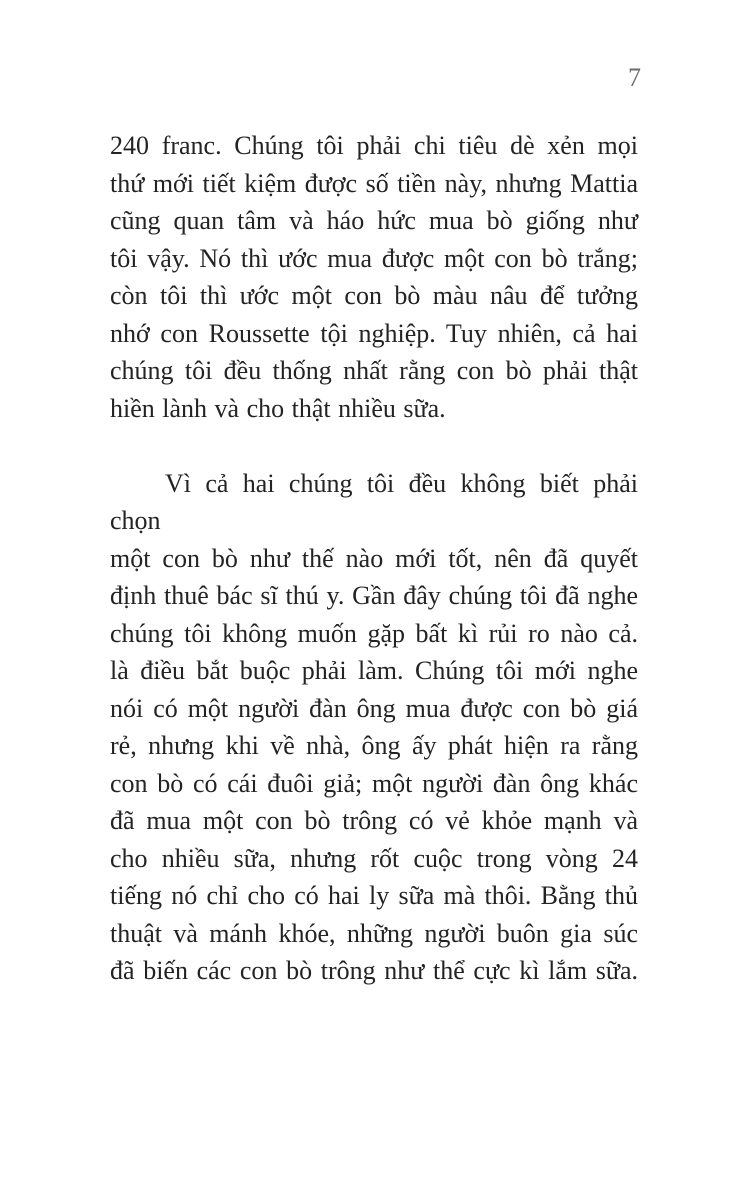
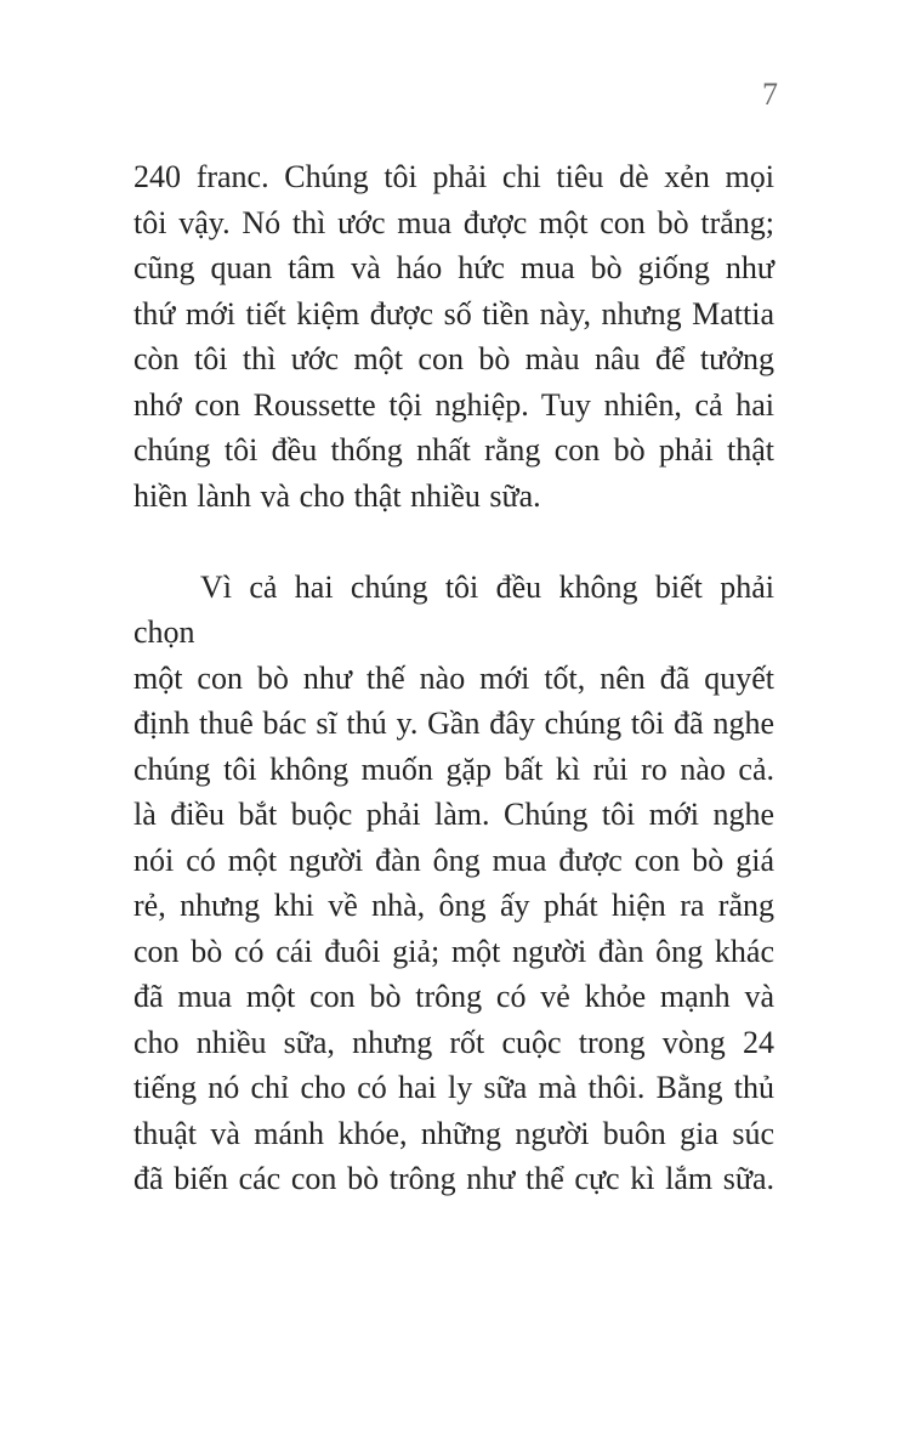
  7
  240 franc. Chúng tôi phải chi tiêu dè xẻn mọi
- thứ mới tiết kiệm được số tiền này, nhưng Mattia
+ tôi vậy. Nó thì ước mua được một con bò trắng;
  cũng quan tâm và háo hức mua bò giống như
- tôi vậy. Nó thì ước mua được một con bò trắng;
+ thứ mới tiết kiệm được số tiền này, nhưng Mattia
  còn tôi thì ước một con bò màu nâu để tưởng
  nhớ con Roussette tội nghiệp. Tuy nhiên, cả hai
  chúng tôi đều thống nhất rằng con bò phải thật
  hiền lành và cho thật nhiều sữa.
  Vì cả hai chúng tôi đều không biết phải chọn
  một con bò như thế nào mới tốt, nên đã quyết
  định thuê bác sĩ thú y. Gần đây chúng tôi đã nghe
  chúng tôi không muốn gặp bất kì rủi ro nào cả.
  là điều bắt buộc phải làm. Chúng tôi mới nghe
  nói có một người đàn ông mua được con bò giá
  rẻ, nhưng khi về nhà, ông ấy phát hiện ra rằng
  con bò có cái đuôi giả; một người đàn ông khác
  đã mua một con bò trông có vẻ khỏe mạnh và
  cho nhiều sữa, nhưng rốt cuộc trong vòng 24
  tiếng nó chỉ cho có hai ly sữa mà thôi. Bằng thủ
  thuật và mánh khóe, những người buôn gia súc
  đã biến các con bò trông như thể cực kì lắm sữa.
